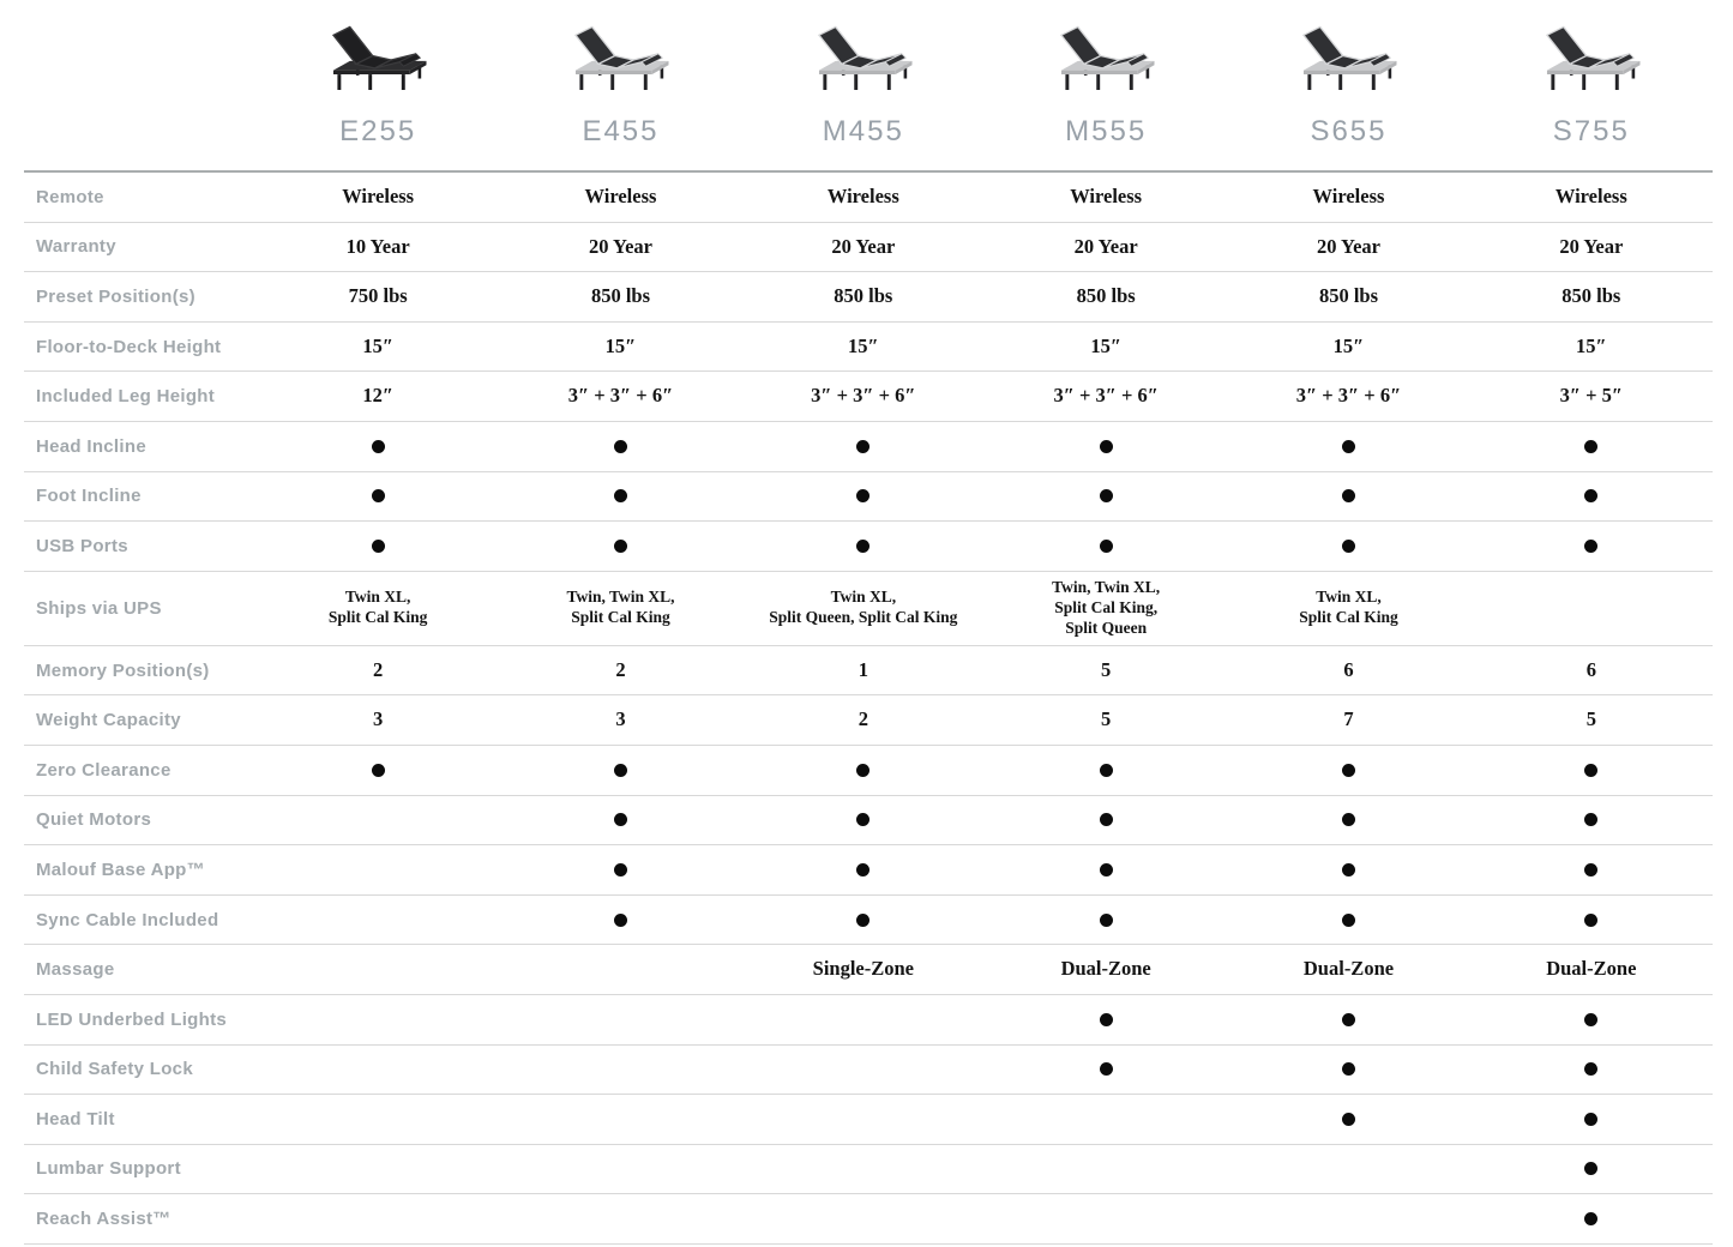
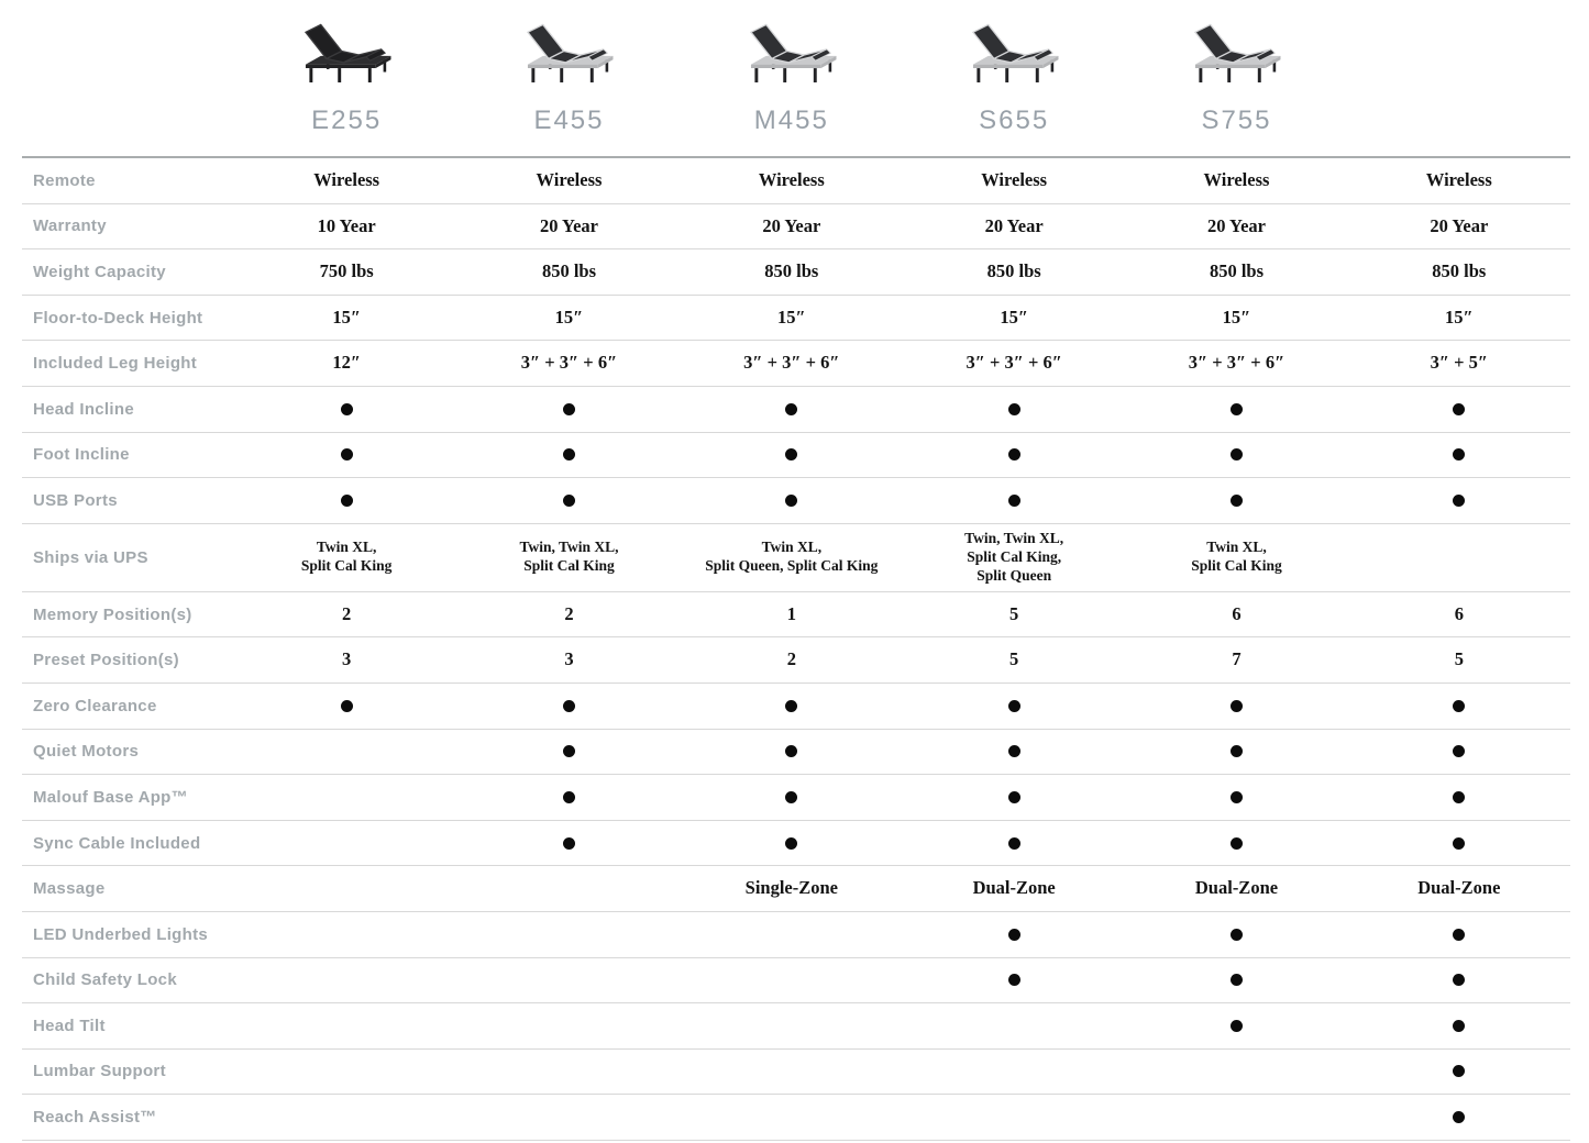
  E255
  E455
  M455
- M555
  S655
  S755
  Remote
  Wireless
  Wireless
  Wireless
  Wireless
  Wireless
  Wireless
  Warranty
  10 Year
  20 Year
  20 Year
  20 Year
  20 Year
  20 Year
- Preset Position(s)
+ Weight Capacity
  750 lbs
  850 lbs
  850 lbs
  850 lbs
  850 lbs
  850 lbs
  Floor-to-Deck Height
  15″
  15″
  15″
  15″
  15″
  15″
  Included Leg Height
  12″
  3″ + 3″ + 6″
  3″ + 3″ + 6″
  3″ + 3″ + 6″
  3″ + 3″ + 6″
  3″ + 5″
  Head Incline
  Foot Incline
  USB Ports
  Ships via UPS
  Twin XL,
  Split Cal King
  Twin, Twin XL,
  Split Cal King
  Twin XL,
  Split Queen, Split Cal King
  Twin, Twin XL,
  Split Cal King,
  Split Queen
  Twin XL,
  Split Cal King
  Memory Position(s)
  2
  2
  1
  5
  6
  6
- Weight Capacity
+ Preset Position(s)
  3
  3
  2
  5
  7
  5
  Zero Clearance
  Quiet Motors
  Malouf Base App™
  Sync Cable Included
  Massage
  Single-Zone
  Dual-Zone
  Dual-Zone
  Dual-Zone
  LED Underbed Lights
  Child Safety Lock
  Head Tilt
  Lumbar Support
  Reach Assist™
